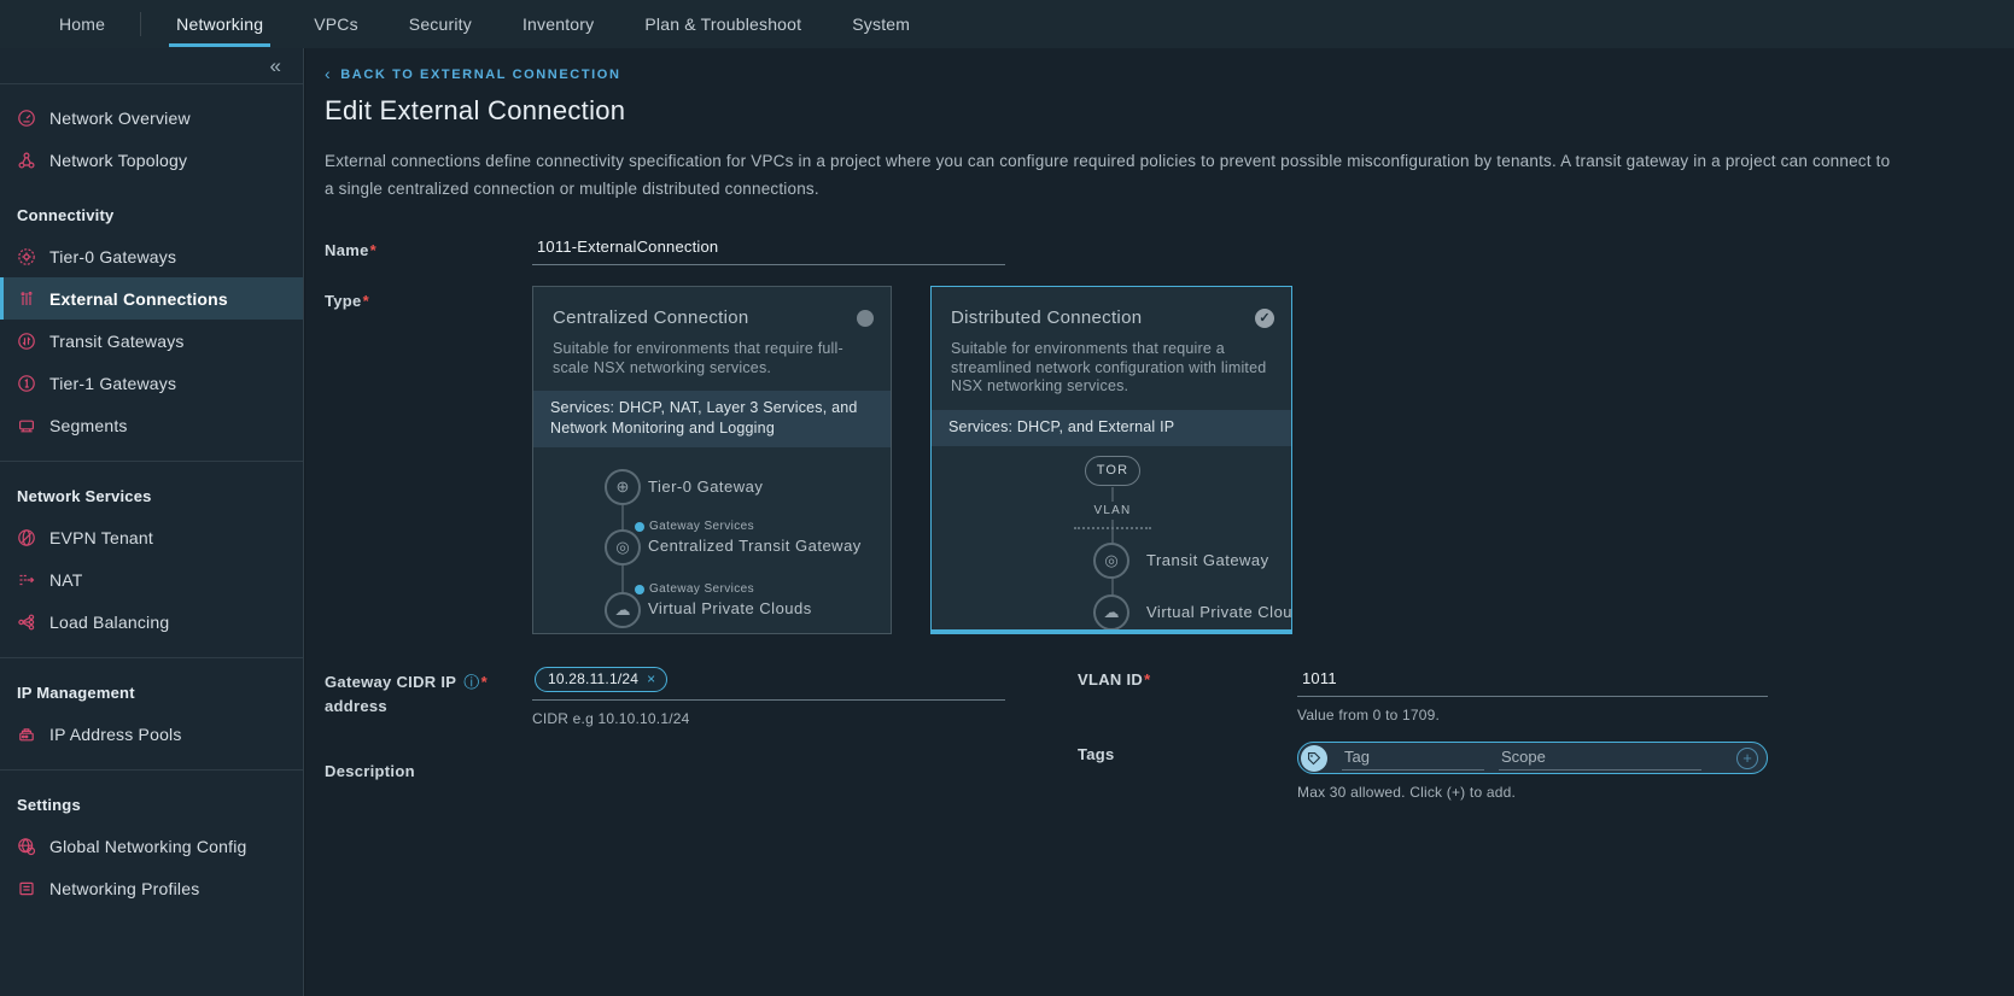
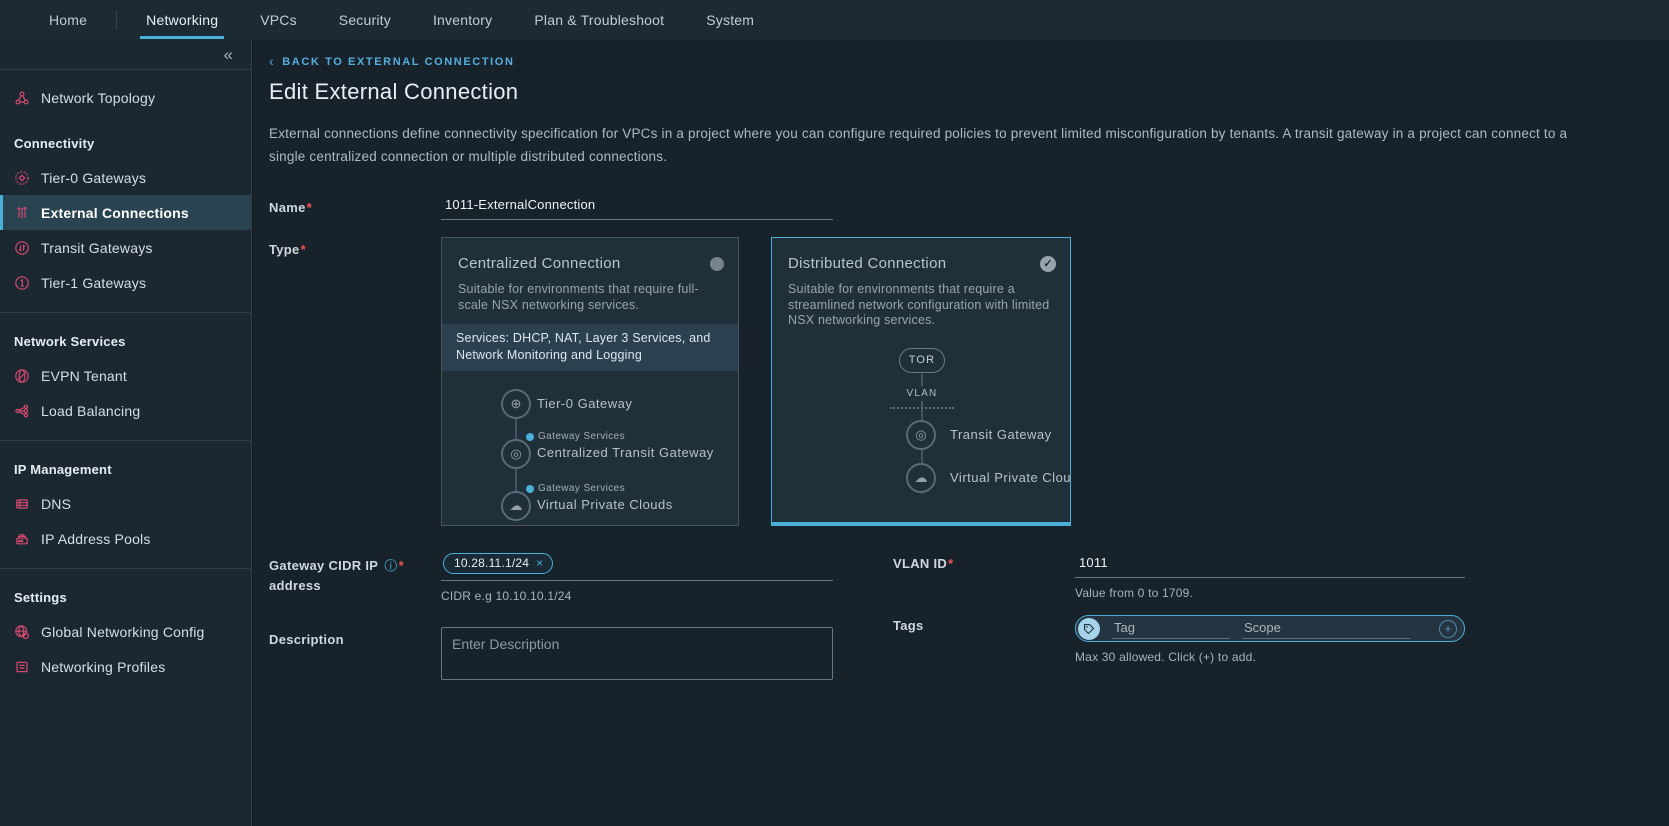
  Home
  Networking
  VPCs
  Security
  Inventory
  Plan & Troubleshoot
  System
  «
- Network Overview
  Network Topology
  Connectivity
  Tier-0 Gateways
  External Connections
  Transit Gateways
  Tier-1 Gateways
- Segments
  Network Services
  EVPN Tenant
- NAT
  Load Balancing
  IP Management
+ DNS
  IP Address Pools
  Settings
  Global Networking Config
  Networking Profiles
  ‹
  BACK TO EXTERNAL CONNECTION
  Edit External Connection
- External connections define connectivity specification for VPCs in a project where you can configure required policies to prevent possible misconfiguration by tenants. A transit gateway in a project can connect to a single centralized connection or multiple distributed connections.
+ External connections define connectivity specification for VPCs in a project where you can configure required policies to prevent limited misconfiguration by tenants. A transit gateway in a project can connect to a single centralized connection or multiple distributed connections.
  Name*
  1011-ExternalConnection
  Type*
  Centralized Connection
  Suitable for environments that require full-scale NSX networking services.
  Services: DHCP, NAT, Layer 3 Services, and Network Monitoring and Logging
  ⊕
  Tier-0 Gateway
  Gateway Services
  ◎
  Centralized Transit Gateway
  Gateway Services
  ☁
  Virtual Private Clouds
  Distributed Connection
  ✓
  Suitable for environments that require a streamlined network configuration with limited NSX networking services.
- Services: DHCP, and External IP
  TOR
  VLAN
  ◎
  Transit Gateway
  ☁
  Virtual Private Clou
  Gateway CIDR IP ⓘ*
  address
  10.28.11.1/24
  ×
  CIDR e.g 10.10.10.1/24
  Description
+ Enter Description
  VLAN ID*
  1011
  Value from 0 to 1709.
  Tags
  Tag
  Scope
  +
  Max 30 allowed. Click (+) to add.
